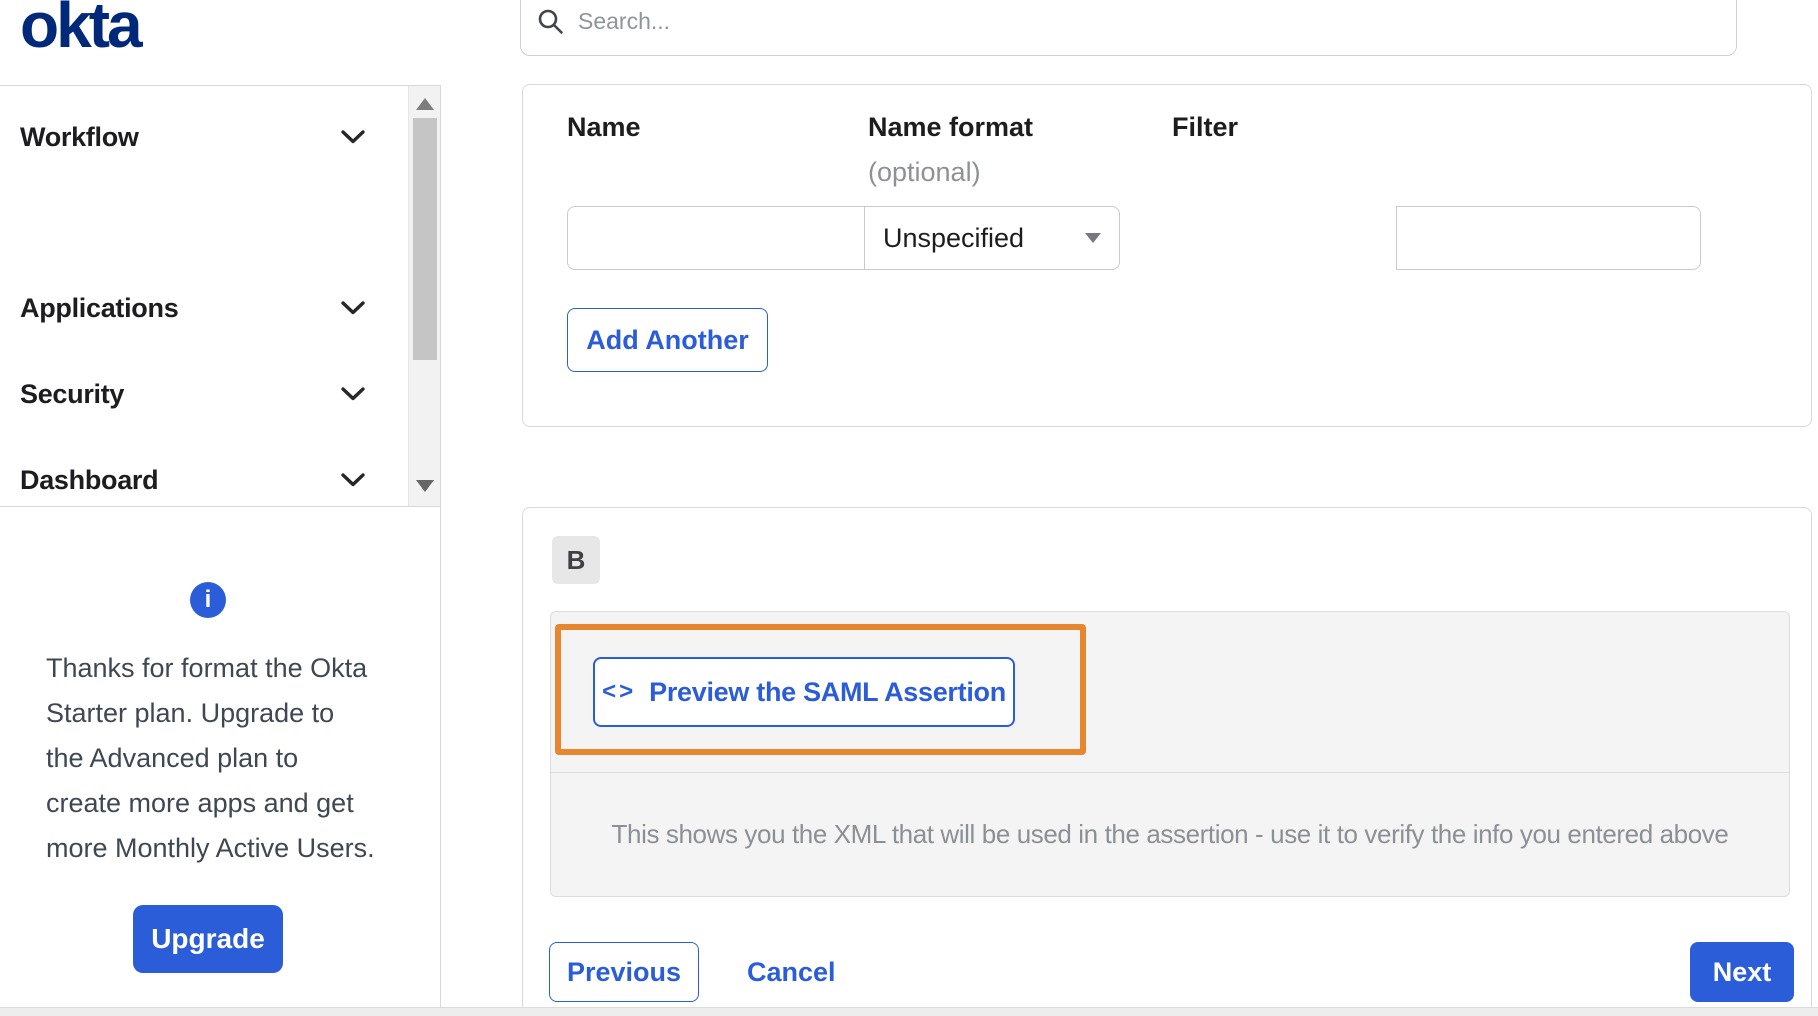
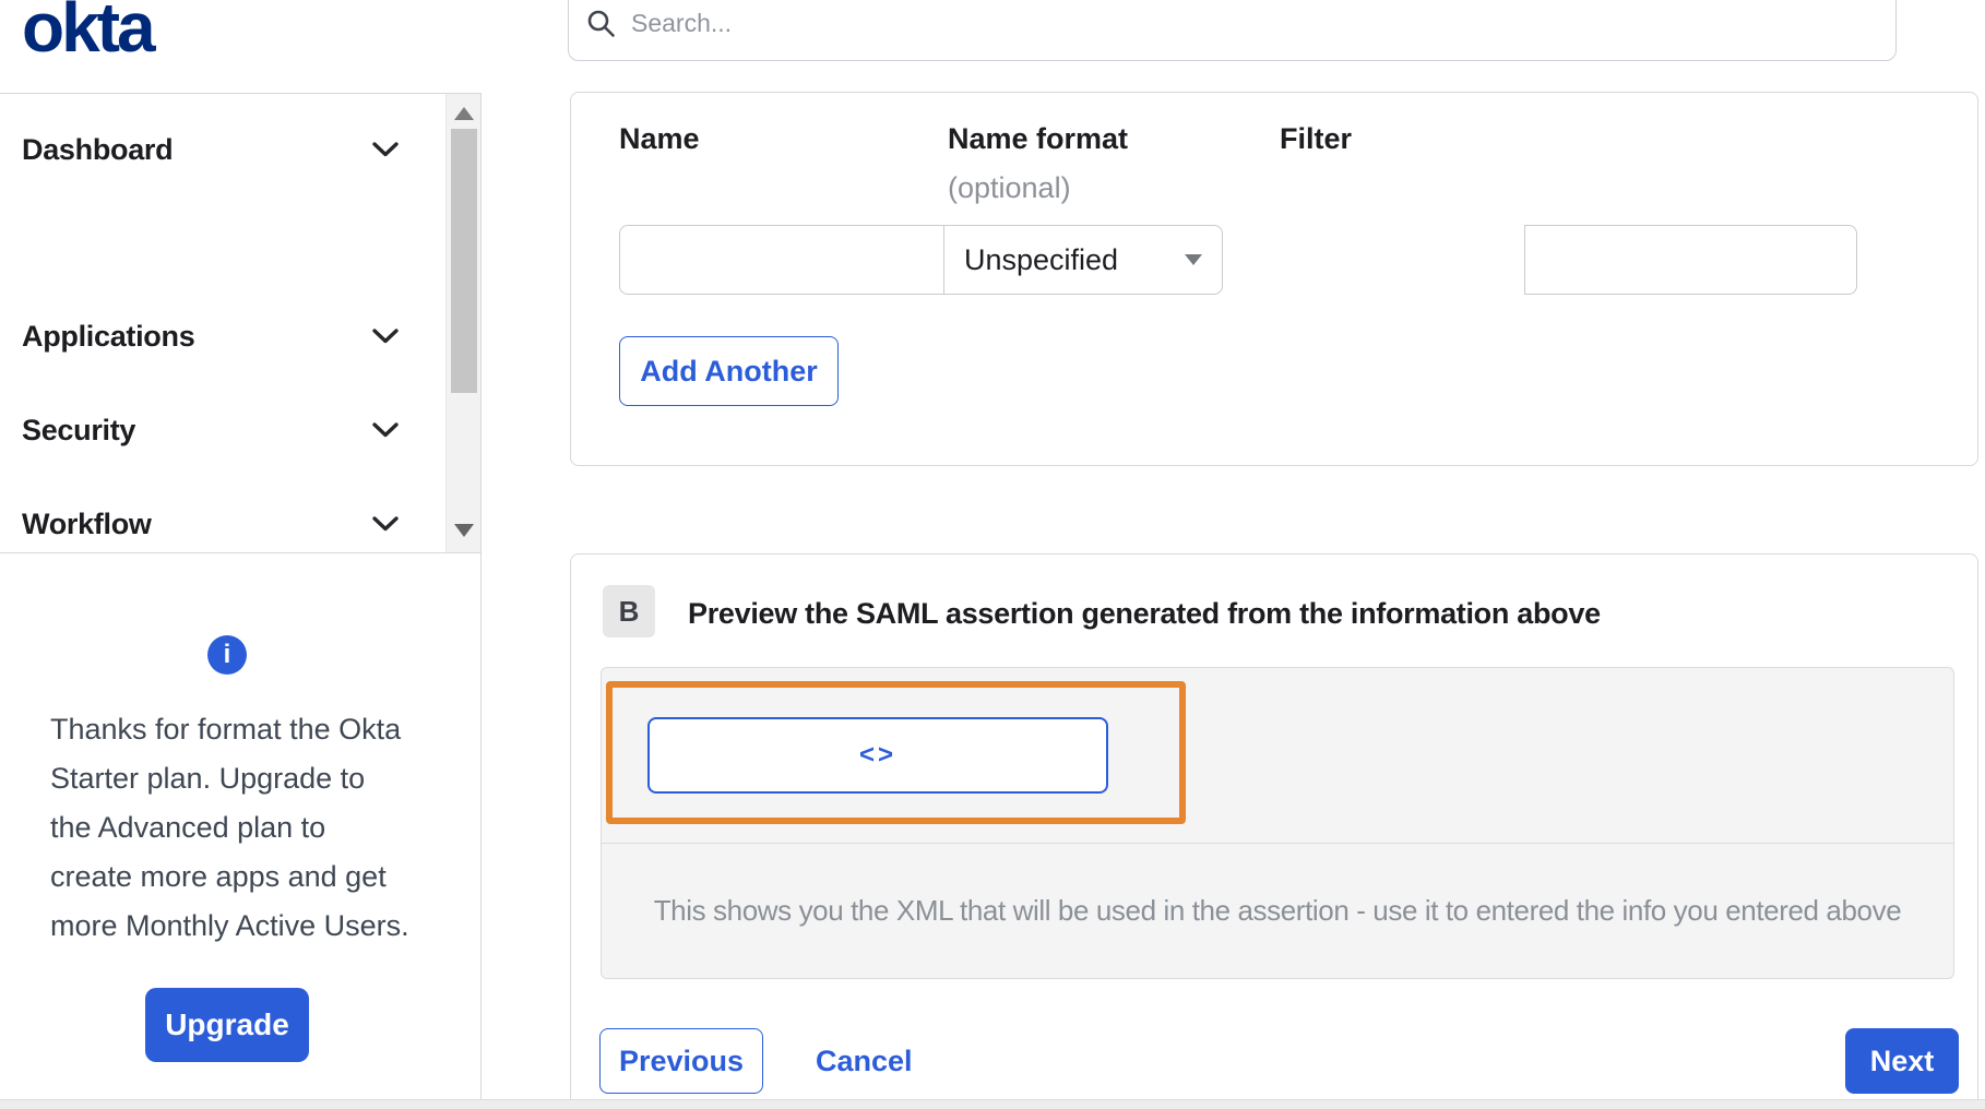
  okta
  Search...
- Workflow
+ Dashboard
  Applications
  Security
- Dashboard
+ Workflow
  i
  Thanks for format the Okta
  Starter plan. Upgrade to
  the Advanced plan to
  create more apps and get
  more Monthly Active Users.
  Upgrade
  Name
  Name format
  (optional)
  Filter
  Unspecified
  Add Another
  B
+ Preview the SAML assertion generated from the information above
- This shows you the XML that will be used in the assertion - use it to verify the info you entered above
+ This shows you the XML that will be used in the assertion - use it to entered the info you entered above
  <>
- Preview the SAML Assertion
  Previous
  Cancel
  Next
